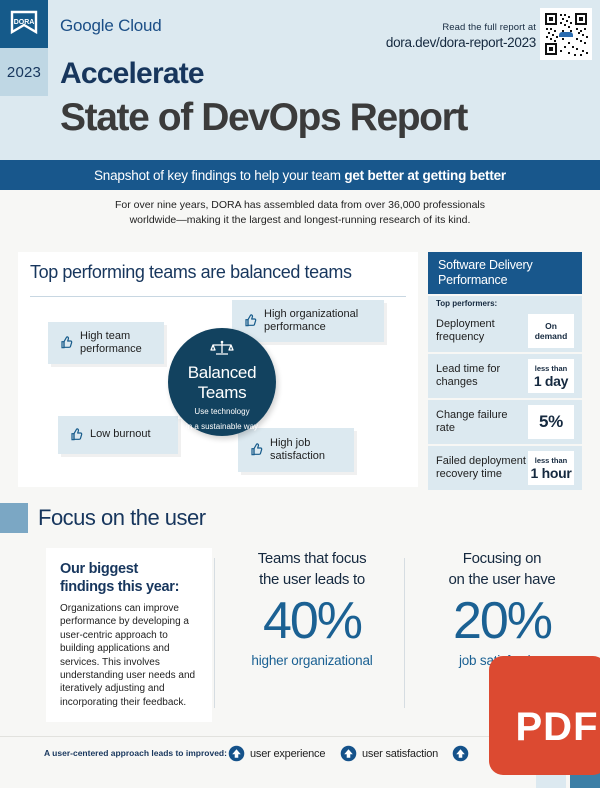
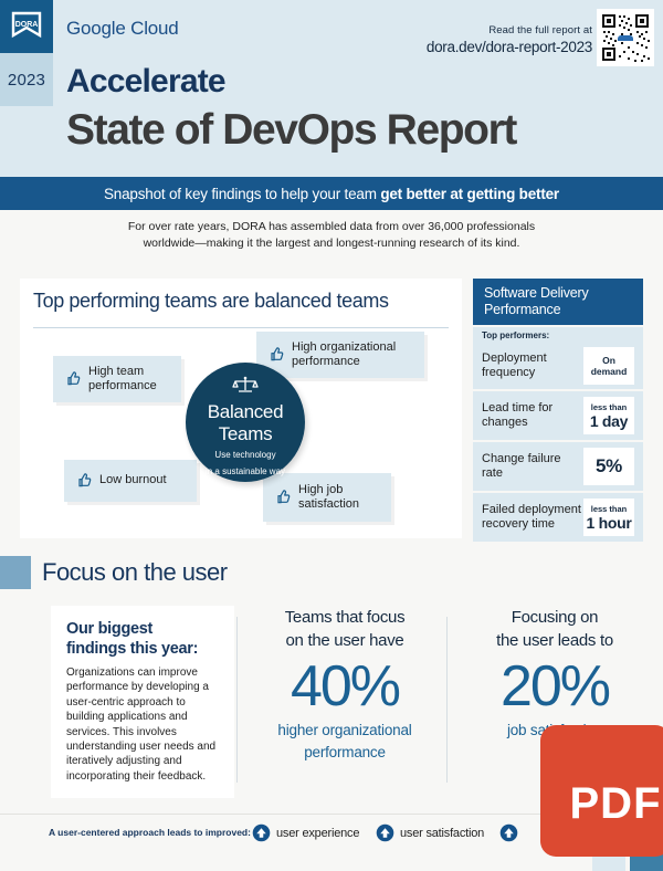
  2023
  Google Cloud
  Read the full report at
  dora.dev/dora-report-2023
  Accelerate
  State of DevOps Report
  Snapshot of key findings to help your team get better at getting better
- For over nine years, DORA has assembled data from over 36,000 professionals
+ For over rate years, DORA has assembled data from over 36,000 professionals
  worldwide—making it the largest and longest-running research of its kind.
  Top performing teams are balanced teams
  High team performance
  High organizational performance
  Low burnout
  High job satisfaction
  Balanced
  Teams
  Use technology
  in a sustainable way
  Software Delivery Performance
  Top performers:
  Deployment frequency
  On
  demand
  Lead time for changes
  less than
  1 day
  Change failure rate
  5%
  Failed deployment recovery time
  less than
  1 hour
  Focus on the user
  Our biggest
  findings this year:
  Organizations can improve performance by developing a user-centric approach to building applications and services. This involves understanding user needs and iteratively adjusting and incorporating their feedback.
  Teams that focus
- the user leads to
+ on the user have
  40%
  higher organizational
+ performance
  Focusing on
- on the user have
+ the user leads to
  20%
  A user-centered approach leads to improved:
  user experience
  user satisfaction
  PDF
